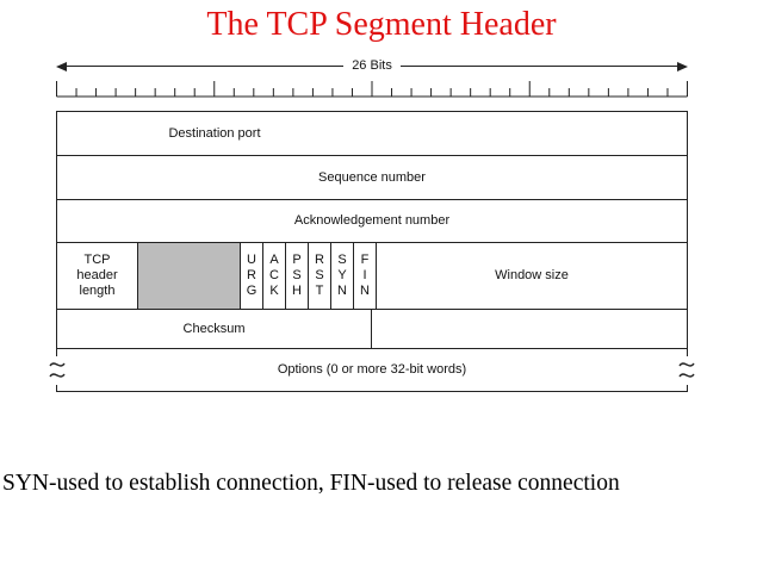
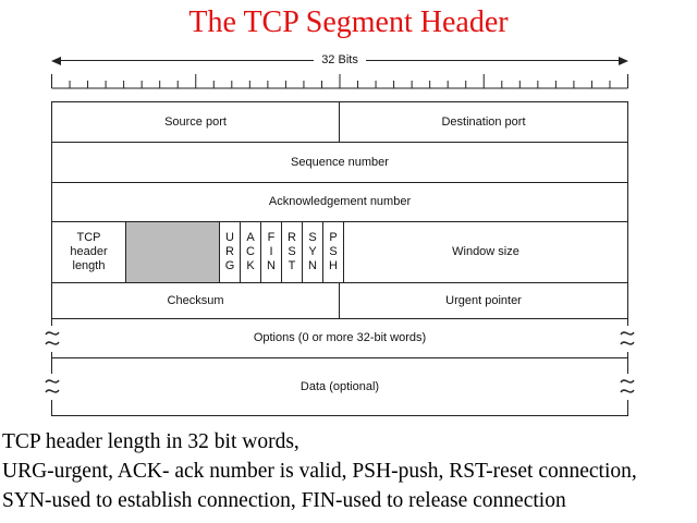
  The TCP Segment Header
- 26 Bits
+ 32 Bits
+ Source port
  Destination port
  Sequence number
  Acknowledgement number
  TCP header length
  URG
  ACK
- PSH
+ FIN
  RST
  SYN
- FIN
+ PSH
  Window size
  Checksum
+ Urgent pointer
  Options (0 or more 32-bit words)
+ Data (optional)
+ TCP header length in 32 bit words,
+ URG-urgent, ACK- ack number is valid, PSH-push, RST-reset connection,
  SYN-used to establish connection, FIN-used to release connection
